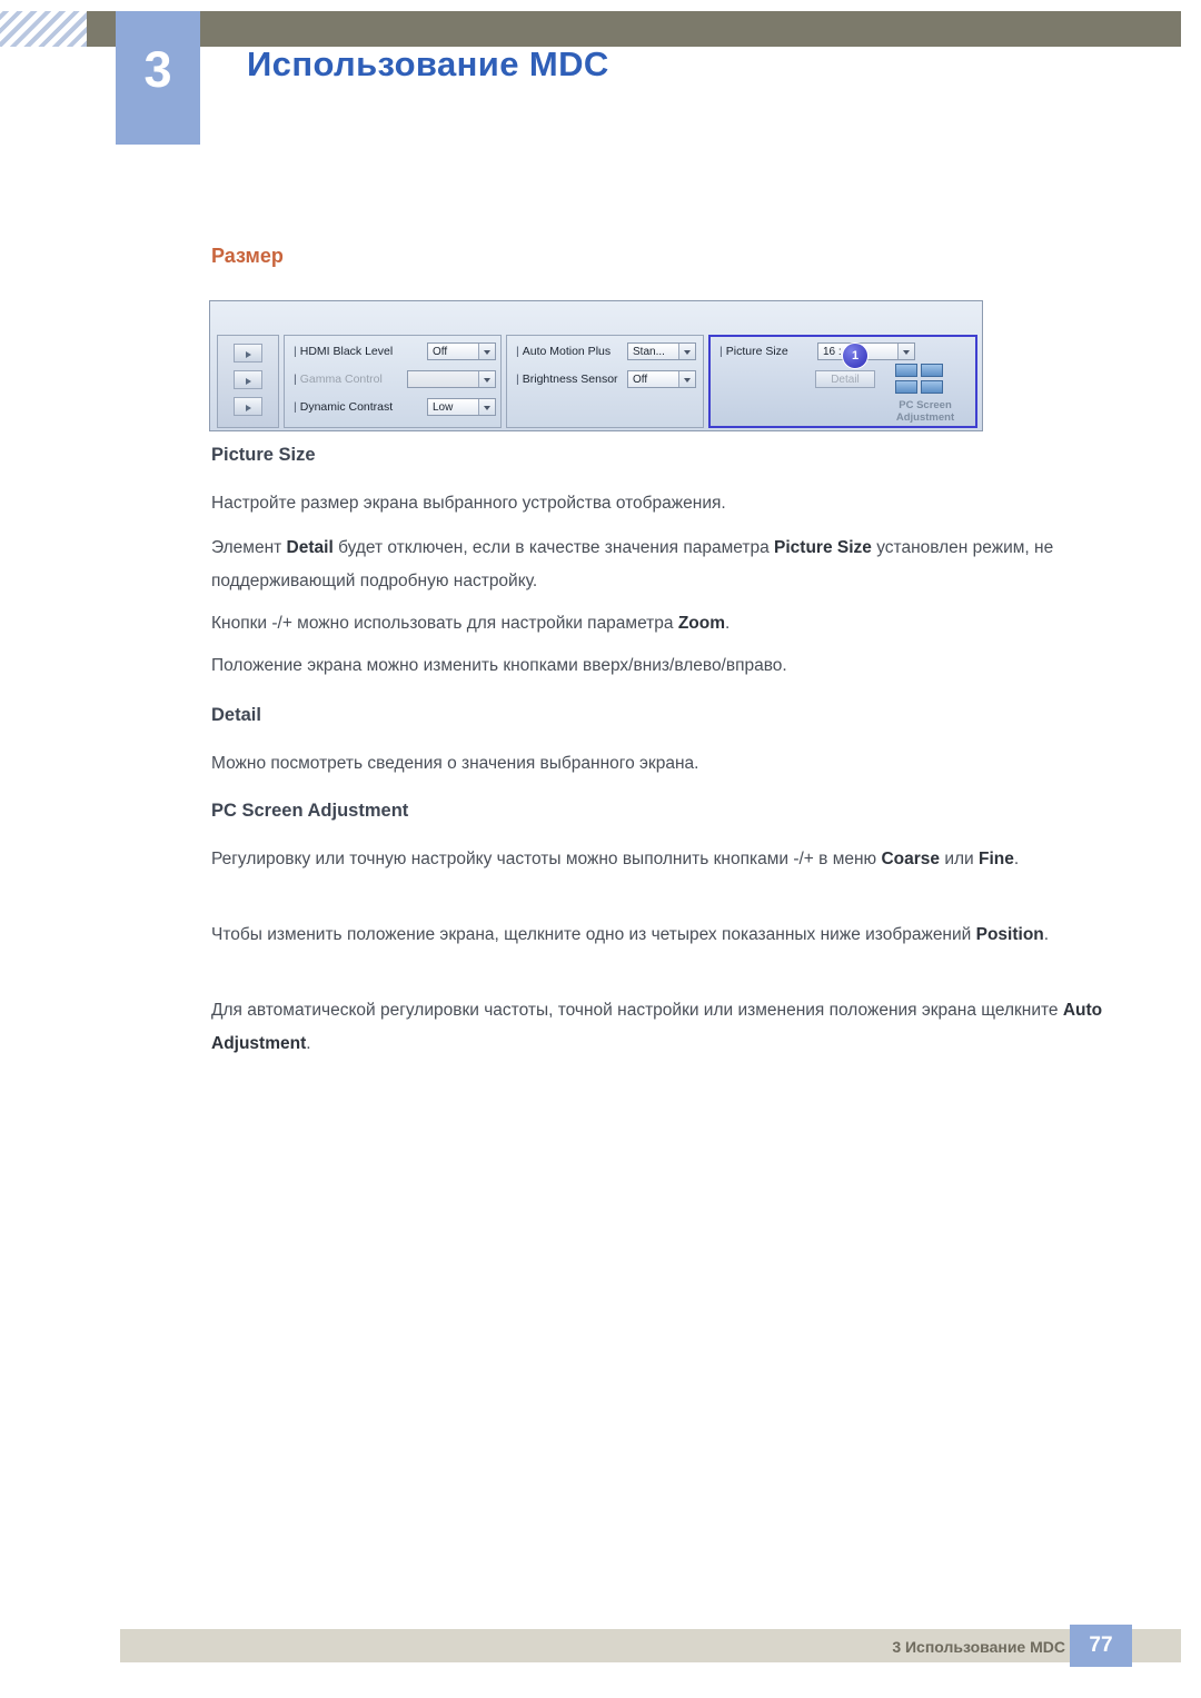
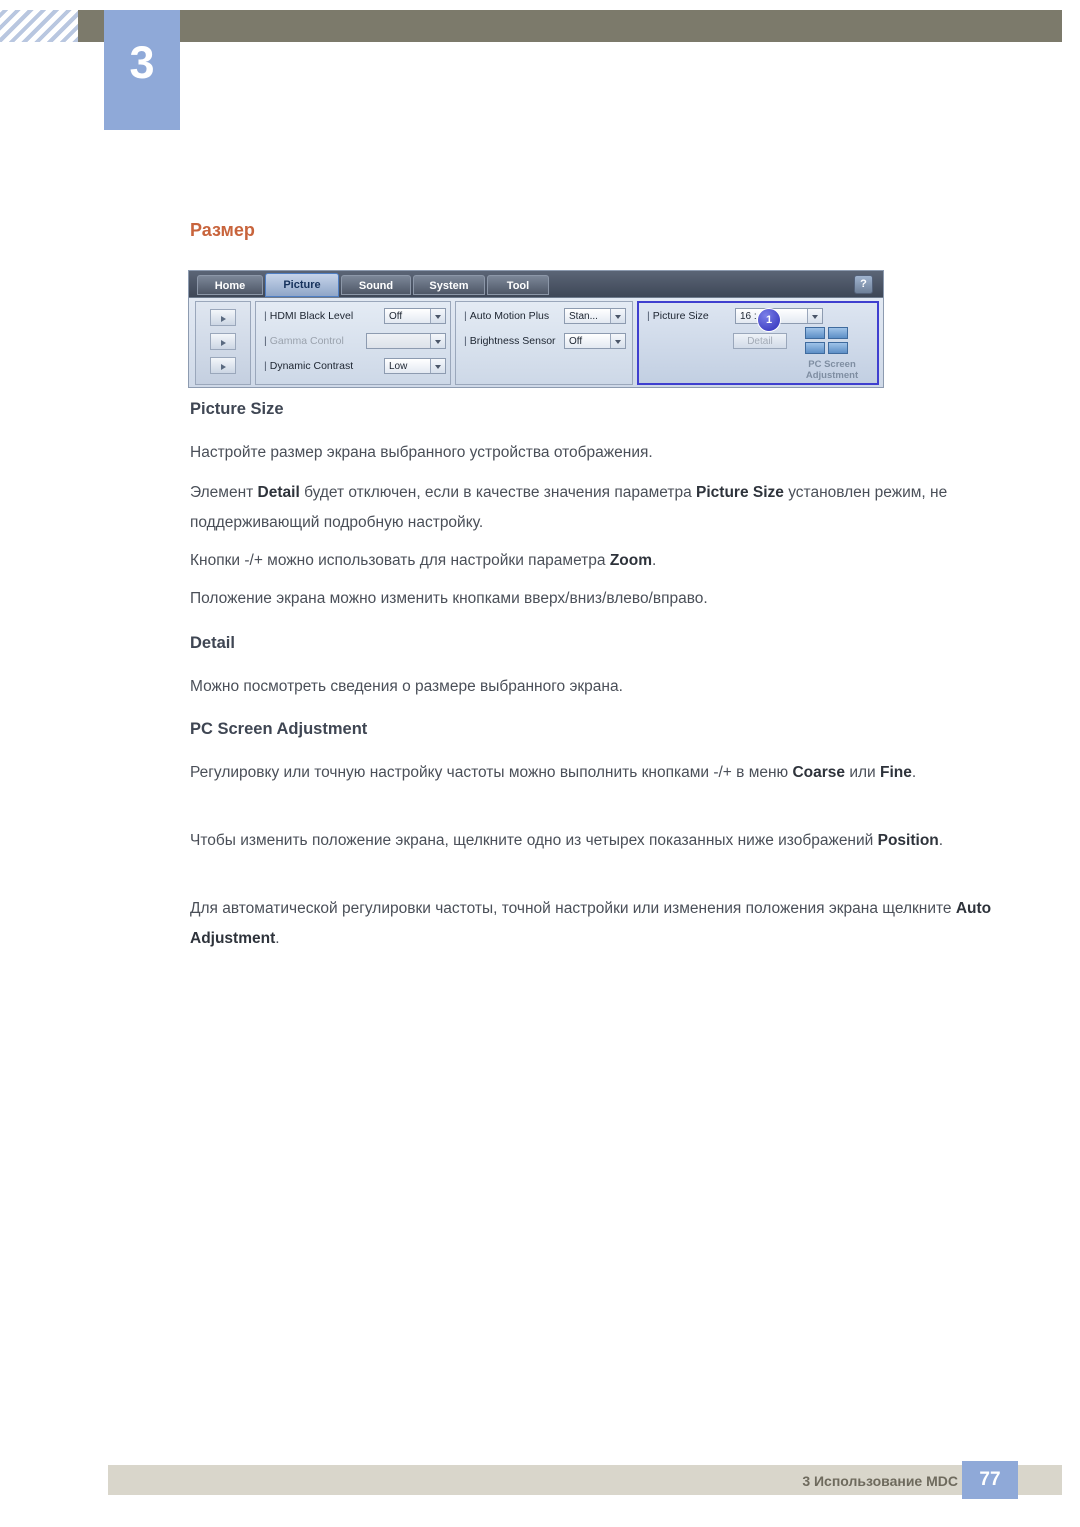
  3
- Использование MDC
  Размер
+ Home
+ Picture
+ Sound
+ System
+ Tool
+ ?
  HDMI Black Level
  Off
  Gamma Control
  Dynamic Contrast
  Low
  Auto Motion Plus
  Stan...
  Brightness Sensor
  Off
  Picture Size
  16 :
  Detail
  1
  PC Screen
  Adjustment
  Picture Size
  Настройте размер экрана выбранного устройства отображения.
  Элемент Detail будет отключен, если в качестве значения параметра Picture Size установлен режим, не поддерживающий подробную настройку.
  Кнопки -/+ можно использовать для настройки параметра Zoom.
  Положение экрана можно изменить кнопками вверх/вниз/влево/вправо.
  Detail
- Можно посмотреть сведения о значения выбранного экрана.
+ Можно посмотреть сведения о размере выбранного экрана.
  PC Screen Adjustment
  Регулировку или точную настройку частоты можно выполнить кнопками -/+ в меню Coarse или Fine.
  Чтобы изменить положение экрана, щелкните одно из четырех показанных ниже изображений Position.
  Для автоматической регулировки частоты, точной настройки или изменения положения экрана щелкните Auto Adjustment.
  3 Использование MDC
  77
